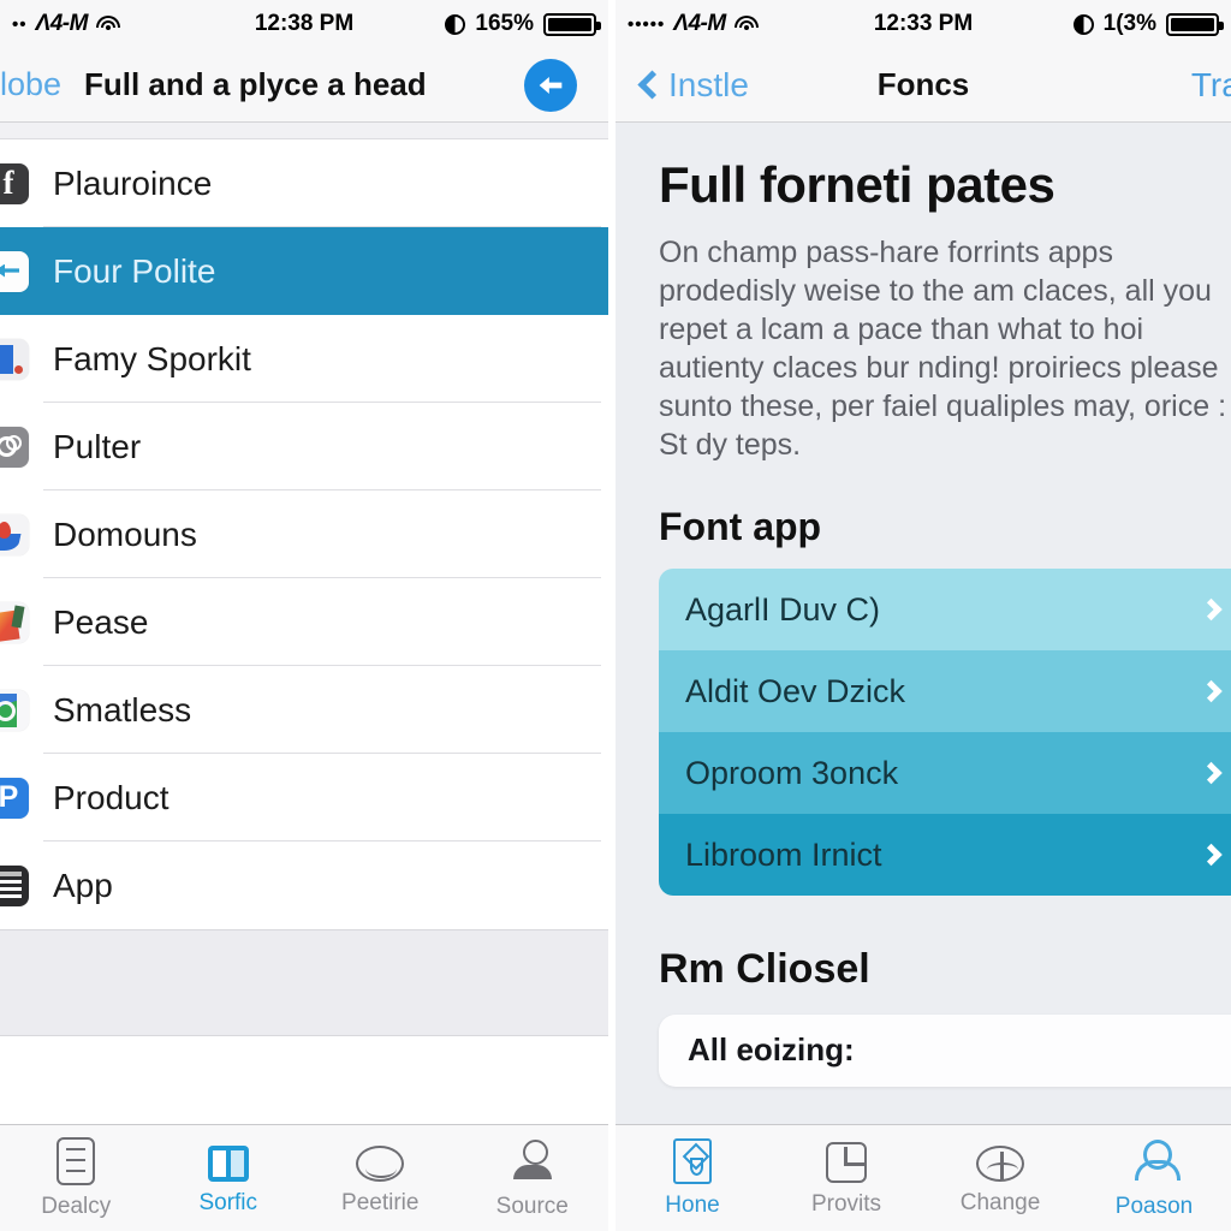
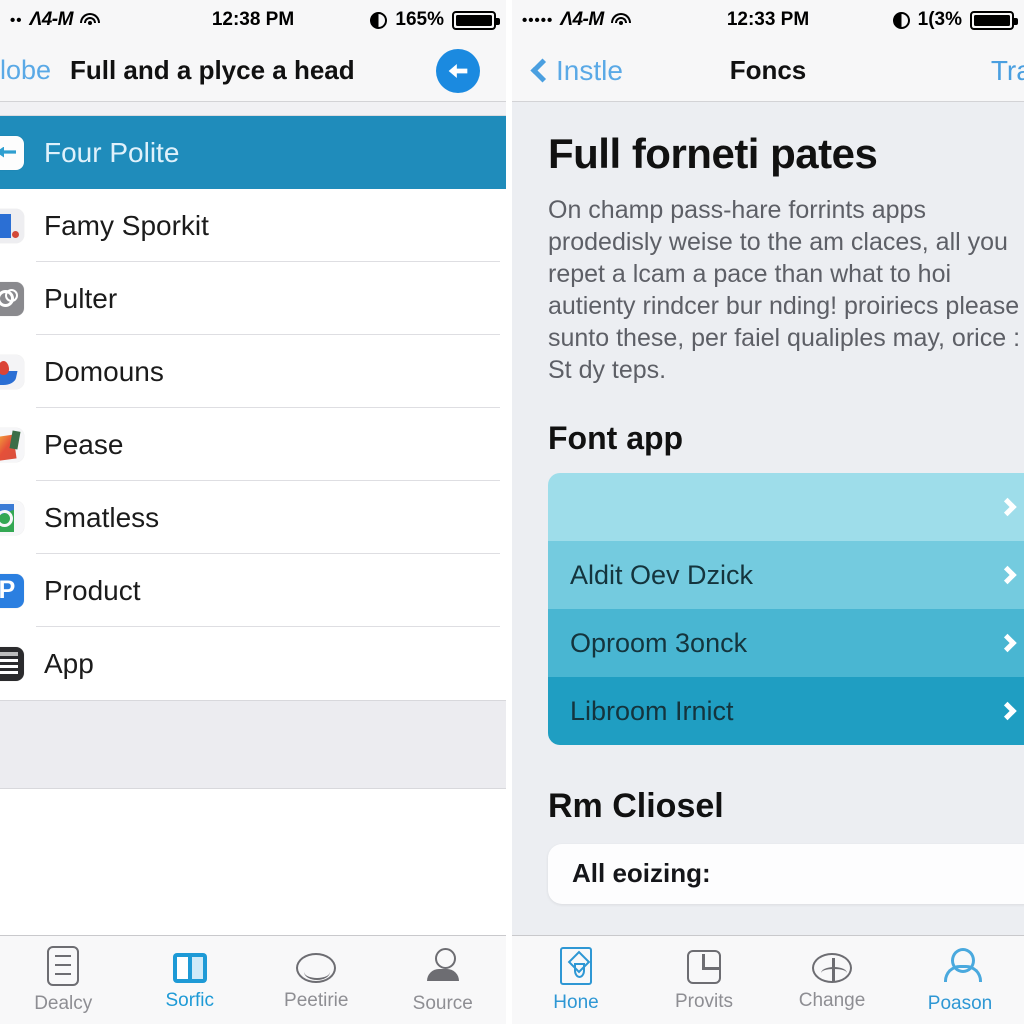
  ••
  Λ4‑M
  12:38 PM
  165%
  lobe
  Full and a plyce a head
- Plauroince
  Four Polite
  Famy Sporkit
  Pulter
  Domouns
  Pease
  Smatless
  Product
  App
  Dealcy
  Sorfic
  Peetirie
  Source
  •••••
  Λ4‑M
  12:33 PM
  1(3%
  Instle
  Foncs
  Full forneti pates
- On champ pass-hare forrints apps prodedisly weise to the am claces, all you repet a lcam a pace than what to hoi autienty claces bur nding! proiriecs please sunto these, per faiel qualiples may, orice : St dy teps.
+ On champ pass-hare forrints apps prodedisly weise to the am claces, all you repet a lcam a pace than what to hoi autienty rindcer bur nding! proiriecs please sunto these, per faiel qualiples may, orice : St dy teps.
  Font app
- AgarlI Duv C)
  Aldit Oev Dzick
  Oproom 3onck
  Libroom Irnict
  Rm Cliosel
  All eoizing:
  Hone
  Provits
  Change
  Poason
